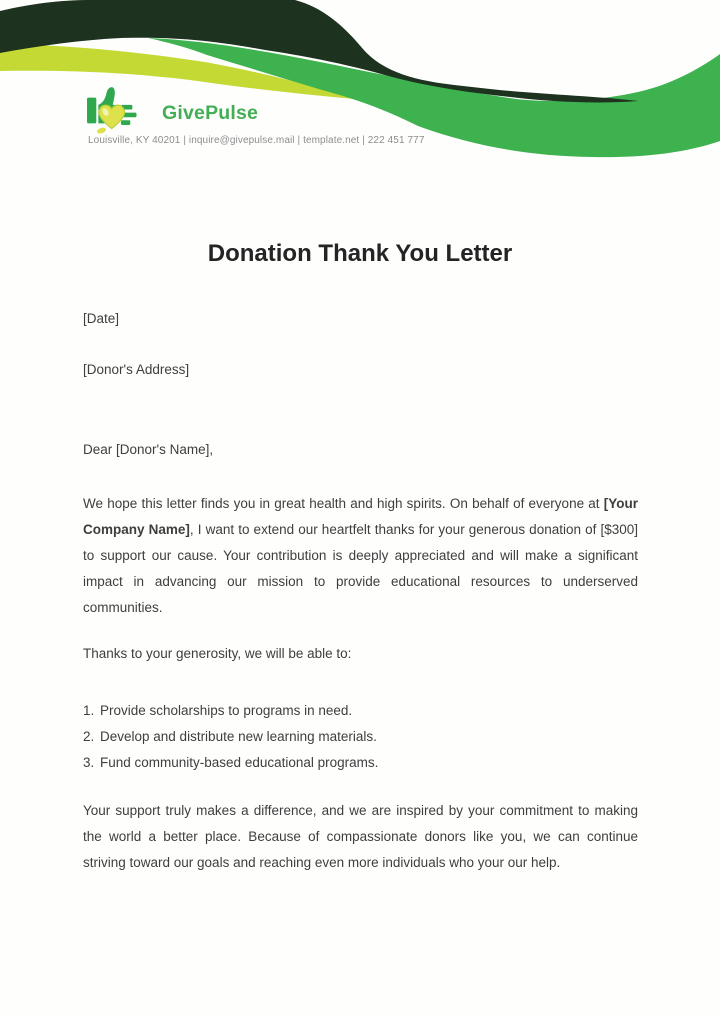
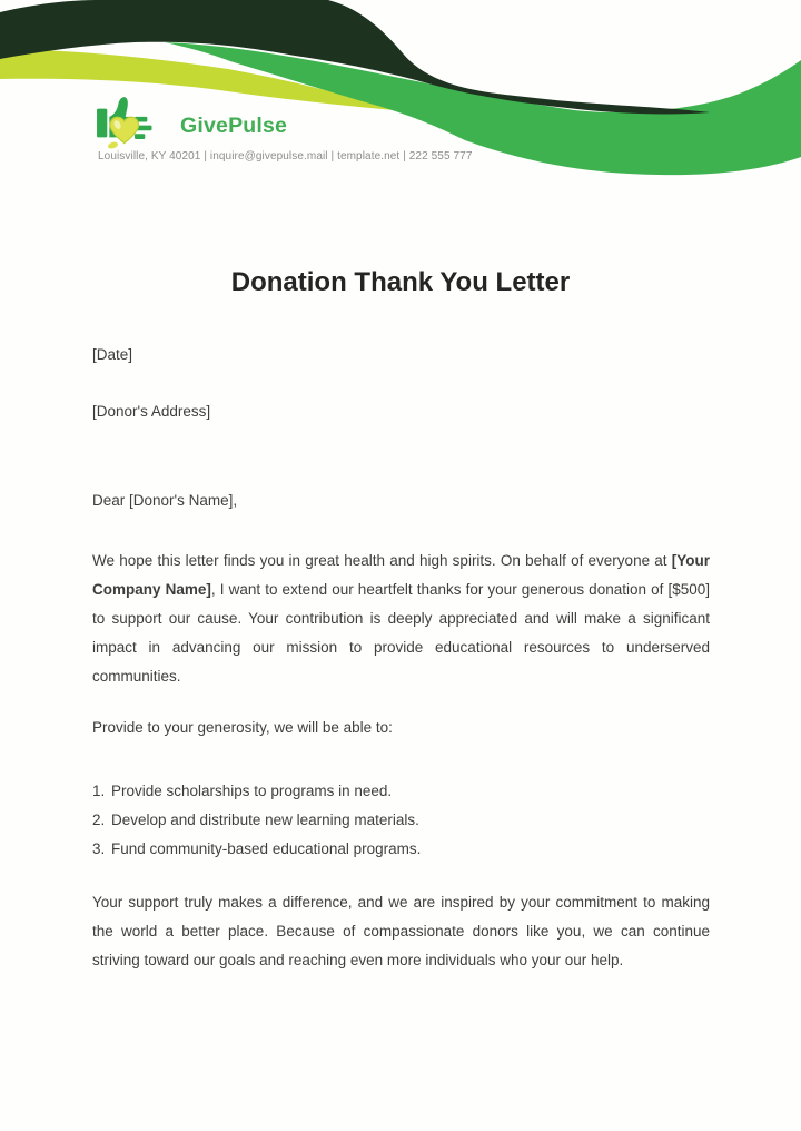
  GivePulse
- Louisville, KY 40201 | inquire@givepulse.mail | template.net | 222 451 777
+ Louisville, KY 40201 | inquire@givepulse.mail | template.net | 222 555 777
  Donation Thank You Letter
  [Date]
  [Donor's Address]
  Dear [Donor's Name],
- We hope this letter finds you in great health and high spirits. On behalf of everyone at [Your Company Name], I want to extend our heartfelt thanks for your generous donation of [$300] to support our cause. Your contribution is deeply appreciated and will make a significant impact in advancing our mission to provide educational resources to underserved communities.
+ We hope this letter finds you in great health and high spirits. On behalf of everyone at [Your Company Name], I want to extend our heartfelt thanks for your generous donation of [$500] to support our cause. Your contribution is deeply appreciated and will make a significant impact in advancing our mission to provide educational resources to underserved communities.
- Thanks to your generosity, we will be able to:
+ Provide to your generosity, we will be able to:
  1. Provide scholarships to programs in need.
  2. Develop and distribute new learning materials.
  3. Fund community-based educational programs.
  Your support truly makes a difference, and we are inspired by your commitment to making the world a better place. Because of compassionate donors like you, we can continue striving toward our goals and reaching even more individuals who your our help.
